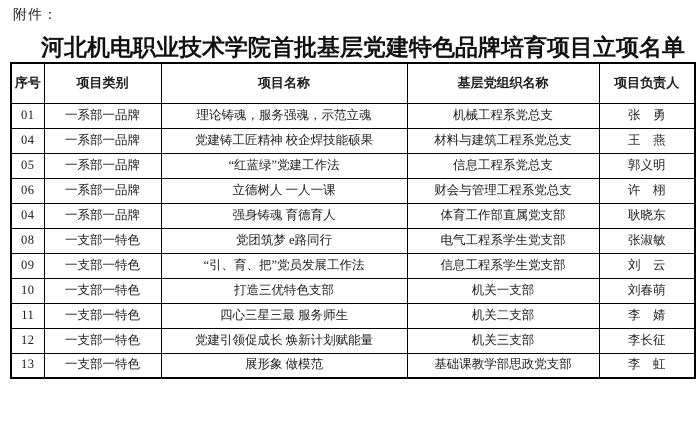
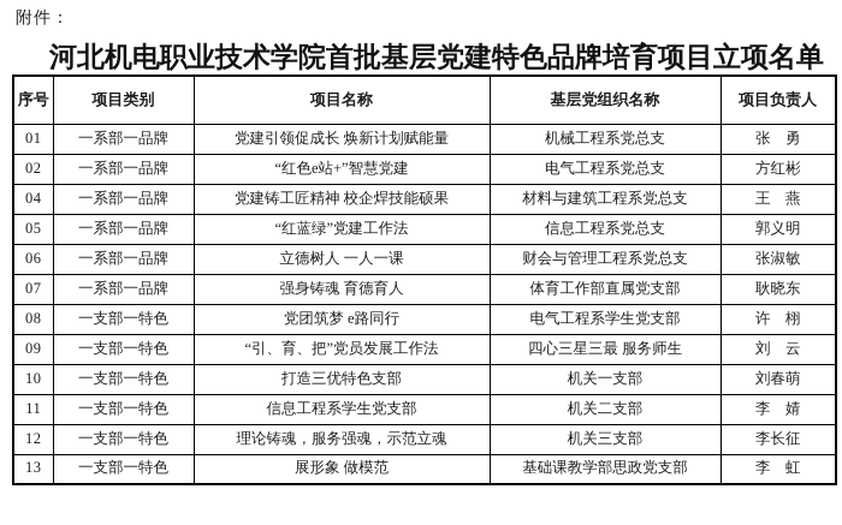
  附件：
  河北机电职业技术学院首批基层党建特色品牌培育项目立项名单
  序号	项目类别	项目名称	基层党组织名称	项目负责人
- 01	一系部一品牌	理论铸魂，服务强魂，示范立魂	机械工程系党总支	张 勇
+ 01	一系部一品牌	党建引领促成长 焕新计划赋能量	机械工程系党总支	张 勇
+ 02	一系部一品牌	“红色e站+”智慧党建	电气工程系党总支	方红彬
  04	一系部一品牌	党建铸工匠精神 校企焊技能硕果	材料与建筑工程系党总支	王 燕
  05	一系部一品牌	“红蓝绿”党建工作法	信息工程系党总支	郭义明
- 06	一系部一品牌	立德树人 一人一课	财会与管理工程系党总支	许 栩
+ 06	一系部一品牌	立德树人 一人一课	财会与管理工程系党总支	张淑敏
- 04	一系部一品牌	强身铸魂 育德育人	体育工作部直属党支部	耿晓东
+ 07	一系部一品牌	强身铸魂 育德育人	体育工作部直属党支部	耿晓东
- 08	一支部一特色	党团筑梦 e路同行	电气工程系学生党支部	张淑敏
+ 08	一支部一特色	党团筑梦 e路同行	电气工程系学生党支部	许 栩
- 09	一支部一特色	“引、育、把”党员发展工作法	信息工程系学生党支部	刘 云
+ 09	一支部一特色	“引、育、把”党员发展工作法	四心三星三最 服务师生	刘 云
  10	一支部一特色	打造三优特色支部	机关一支部	刘春萌
- 11	一支部一特色	四心三星三最 服务师生	机关二支部	李 婧
+ 11	一支部一特色	信息工程系学生党支部	机关二支部	李 婧
- 12	一支部一特色	党建引领促成长 焕新计划赋能量	机关三支部	李长征
+ 12	一支部一特色	理论铸魂，服务强魂，示范立魂	机关三支部	李长征
  13	一支部一特色	展形象 做模范	基础课教学部思政党支部	李 虹
